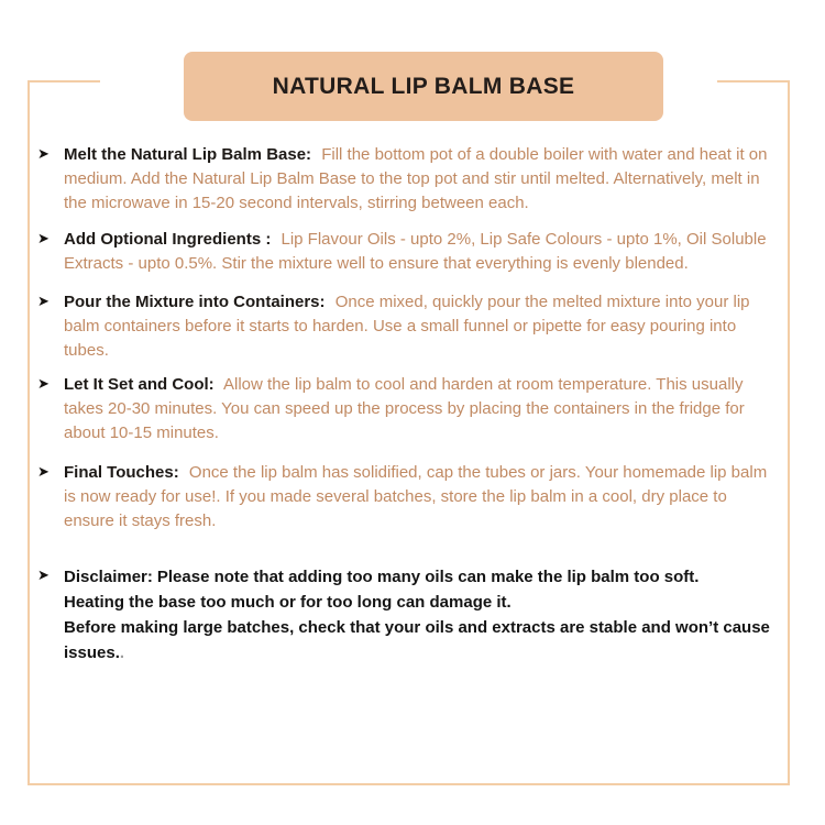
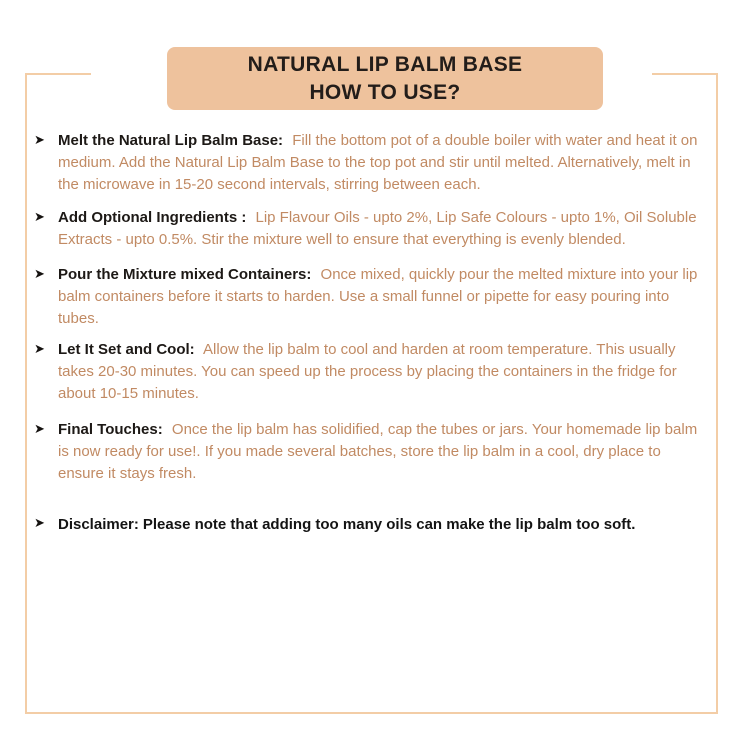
  NATURAL LIP BALM BASE
+ HOW TO USE?
  ➤
  Melt the Natural Lip Balm Base: Fill the bottom pot of a double boiler with water and heat it on medium. Add the Natural Lip Balm Base to the top pot and stir until melted. Alternatively, melt in the microwave in 15-20 second intervals, stirring between each.
  ➤
  Add Optional Ingredients : Lip Flavour Oils - upto 2%, Lip Safe Colours - upto 1%, Oil Soluble Extracts - upto 0.5%. Stir the mixture well to ensure that everything is evenly blended.
  ➤
- Pour the Mixture into Containers: Once mixed, quickly pour the melted mixture into your lip balm containers before it starts to harden. Use a small funnel or pipette for easy pouring into tubes.
+ Pour the Mixture mixed Containers: Once mixed, quickly pour the melted mixture into your lip balm containers before it starts to harden. Use a small funnel or pipette for easy pouring into tubes.
  ➤
  Let It Set and Cool: Allow the lip balm to cool and harden at room temperature. This usually takes 20-30 minutes. You can speed up the process by placing the containers in the fridge for about 10-15 minutes.
  ➤
  Final Touches: Once the lip balm has solidified, cap the tubes or jars. Your homemade lip balm is now ready for use!. If you made several batches, store the lip balm in a cool, dry place to ensure it stays fresh.
  ➤
  Disclaimer: Please note that adding too many oils can make the lip balm too soft.
- Heating the base too much or for too long can damage it.
- Before making large batches, check that your oils and extracts are stable and won’t cause issues..
